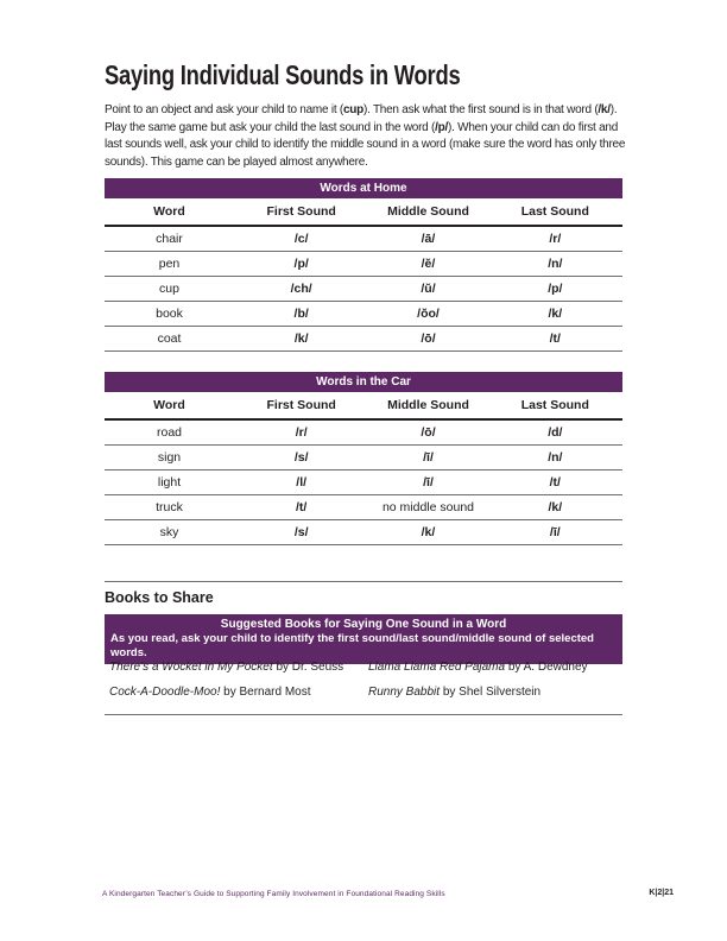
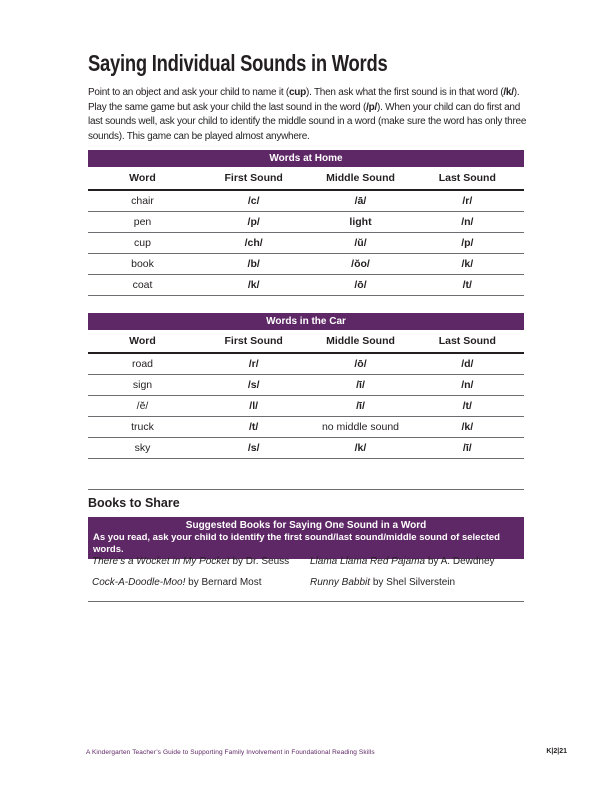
  Saying Individual Sounds in Words
  Point to an object and ask your child to name it (cup). Then ask what the first sound is in that word (/k/). Play the same game but ask your child the last sound in the word (/p/). When your child can do first and last sounds well, ask your child to identify the middle sound in a word (make sure the word has only three sounds). This game can be played almost anywhere.
  Words at Home
  Word	First Sound	Middle Sound	Last Sound
  chair	/c/	/ā/	/r/
- pen	/p/	/ĕ/	/n/
+ pen	/p/	light	/n/
  cup	/ch/	/ŭ/	/p/
  book	/b/	/ŏo/	/k/
  coat	/k/	/ō/	/t/
  Words in the Car
  Word	First Sound	Middle Sound	Last Sound
  road	/r/	/ō/	/d/
  sign	/s/	/ī/	/n/
- light	/l/	/ī/	/t/
+ /ĕ/	/l/	/ī/	/t/
  truck	/t/	no middle sound	/k/
  sky	/s/	/k/	/ī/
  Books to Share
  Suggested Books for Saying One Sound in a Word
  As you read, ask your child to identify the first sound/last sound/middle sound of selected words.
  There’s a Wocket in My Pocket by Dr. Seuss
  Llama Llama Red Pajama by A. Dewdney
  Cock-A-Doodle-Moo! by Bernard Most
  Runny Babbit by Shel Silverstein
